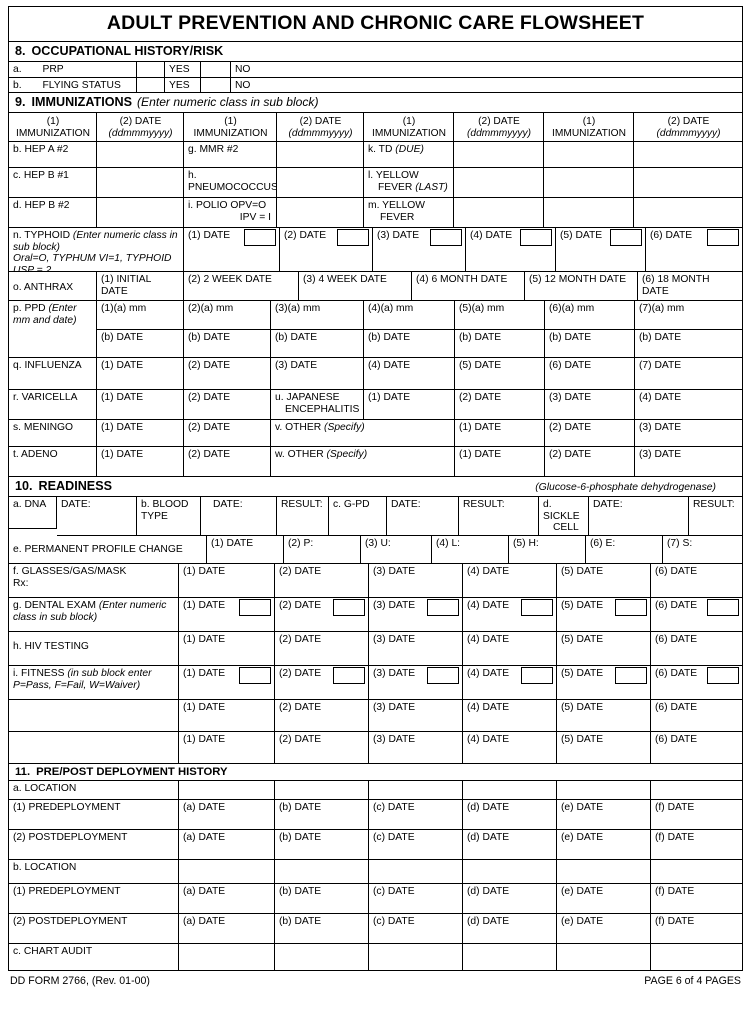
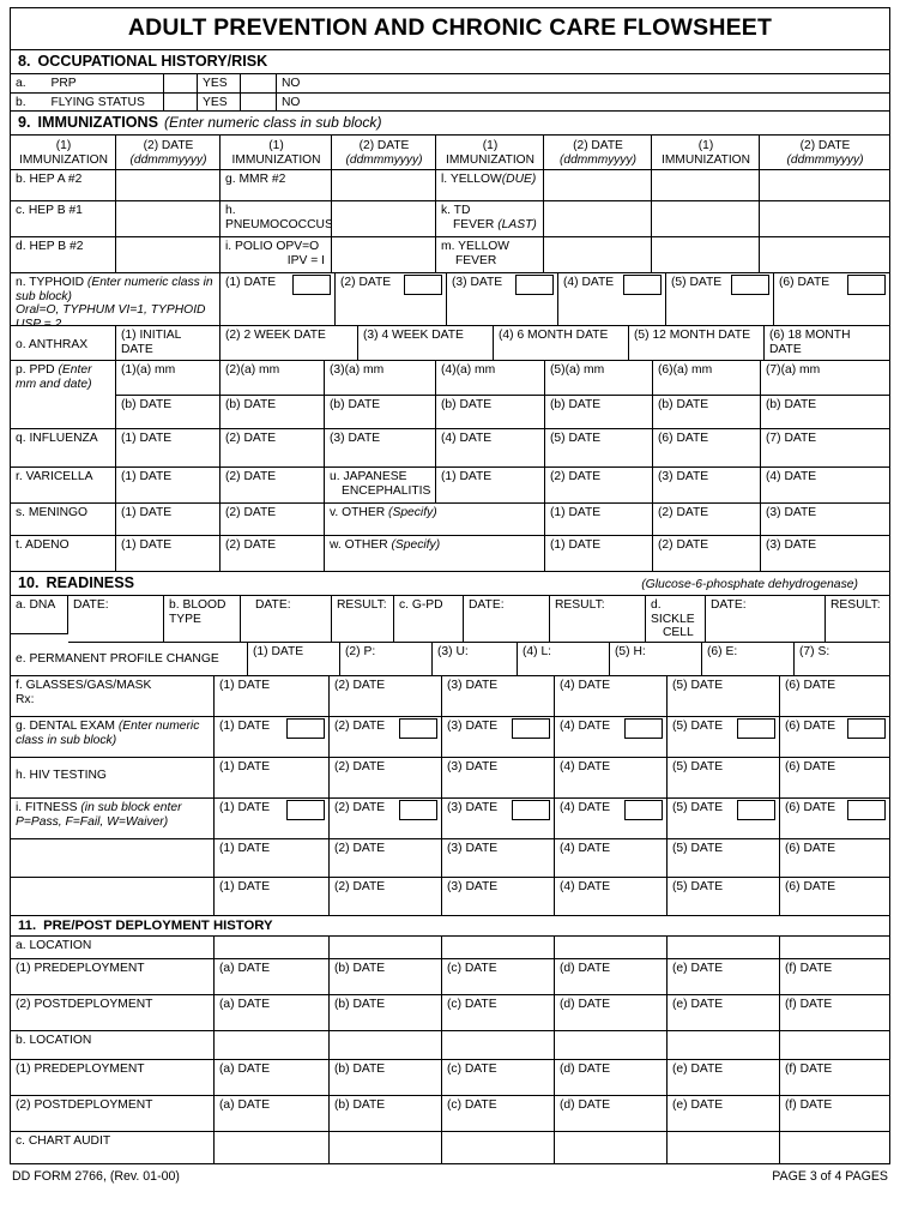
  ADULT PREVENTION AND CHRONIC CARE FLOWSHEET
  8.
  OCCUPATIONAL HISTORY/RISK
  a. PRP
  YES
  NO
  b. FLYING STATUS
  YES
  NO
  9.
  IMMUNIZATIONS
  (Enter numeric class in sub block)
  (1)
  IMMUNIZATION
  (2) DATE
  (ddmmmyyyy)
  (1)
  IMMUNIZATION
  (2) DATE
  (ddmmmyyyy)
  (1)
  IMMUNIZATION
  (2) DATE
  (ddmmmyyyy)
  (1)
  IMMUNIZATION
  (2) DATE
  (ddmmmyyyy)
  b. HEP A #2
  g. MMR #2
- k. TD (DUE)
+ l. YELLOW(DUE)
  c. HEP B #1
  h.
  PNEUMOCOCCUS
- l. YELLOW
+ k. TD
  FEVER (LAST)
  d. HEP B #2
  i. POLIO OPV=O
  IPV = I
  m. YELLOW
  FEVER
  n. TYPHOID (Enter numeric class in sub block)
  Oral=O, TYPHUM VI=1, TYPHOID USP = 2
  (1) DATE
  (2) DATE
  (3) DATE
  (4) DATE
  (5) DATE
  (6) DATE
  o. ANTHRAX
  (1) INITIAL DATE
  (2) 2 WEEK DATE
  (3) 4 WEEK DATE
  (4) 6 MONTH DATE
  (5) 12 MONTH DATE
  (6) 18 MONTH DATE
  p. PPD (Enter mm and date)
  (1)(a) mm
  (2)(a) mm
  (3)(a) mm
  (4)(a) mm
  (5)(a) mm
  (6)(a) mm
  (7)(a) mm
  (b) DATE
  (b) DATE
  (b) DATE
  (b) DATE
  (b) DATE
  (b) DATE
  (b) DATE
  q. INFLUENZA
  (1) DATE
  (2) DATE
  (3) DATE
  (4) DATE
  (5) DATE
  (6) DATE
  (7) DATE
  r. VARICELLA
  (1) DATE
  (2) DATE
  u. JAPANESE
  ENCEPHALITIS
  (1) DATE
  (2) DATE
  (3) DATE
  (4) DATE
  s. MENINGO
  (1) DATE
  (2) DATE
  v. OTHER (Specify)
  (1) DATE
  (2) DATE
  (3) DATE
  t. ADENO
  (1) DATE
  (2) DATE
  w. OTHER (Specify)
  (1) DATE
  (2) DATE
  (3) DATE
  10.
  READINESS
  (Glucose-6-phosphate dehydrogenase)
  a. DNA
  DATE:
  b. BLOOD
  TYPE
  DATE:
  RESULT:
  c. G-PD
  DATE:
  RESULT:
  d. SICKLE
  CELL
  DATE:
  RESULT:
  e. PERMANENT PROFILE CHANGE
  (1) DATE
  (2) P:
  (3) U:
  (4) L:
  (5) H:
  (6) E:
  (7) S:
  f. GLASSES/GAS/MASK
  Rx:
  (1) DATE
  (2) DATE
  (3) DATE
  (4) DATE
  (5) DATE
  (6) DATE
  g. DENTAL EXAM (Enter numeric class in sub block)
  (1) DATE
  (2) DATE
  (3) DATE
  (4) DATE
  (5) DATE
  (6) DATE
  h. HIV TESTING
  (1) DATE
  (2) DATE
  (3) DATE
  (4) DATE
  (5) DATE
  (6) DATE
  i. FITNESS (in sub block enter P=Pass, F=Fail, W=Waiver)
  (1) DATE
  (2) DATE
  (3) DATE
  (4) DATE
  (5) DATE
  (6) DATE
  (1) DATE
  (2) DATE
  (3) DATE
  (4) DATE
  (5) DATE
  (6) DATE
  (1) DATE
  (2) DATE
  (3) DATE
  (4) DATE
  (5) DATE
  (6) DATE
  11.
  PRE/POST DEPLOYMENT HISTORY
  a. LOCATION
  (1) PREDEPLOYMENT
  (a) DATE
  (b) DATE
  (c) DATE
  (d) DATE
  (e) DATE
  (f) DATE
  (2) POSTDEPLOYMENT
  (a) DATE
  (b) DATE
  (c) DATE
  (d) DATE
  (e) DATE
  (f) DATE
  b. LOCATION
  (1) PREDEPLOYMENT
  (a) DATE
  (b) DATE
  (c) DATE
  (d) DATE
  (e) DATE
  (f) DATE
  (2) POSTDEPLOYMENT
  (a) DATE
  (b) DATE
  (c) DATE
  (d) DATE
  (e) DATE
  (f) DATE
  c. CHART AUDIT
  DD FORM 2766, (Rev. 01-00)
- PAGE 6 of 4 PAGES
+ PAGE 3 of 4 PAGES
